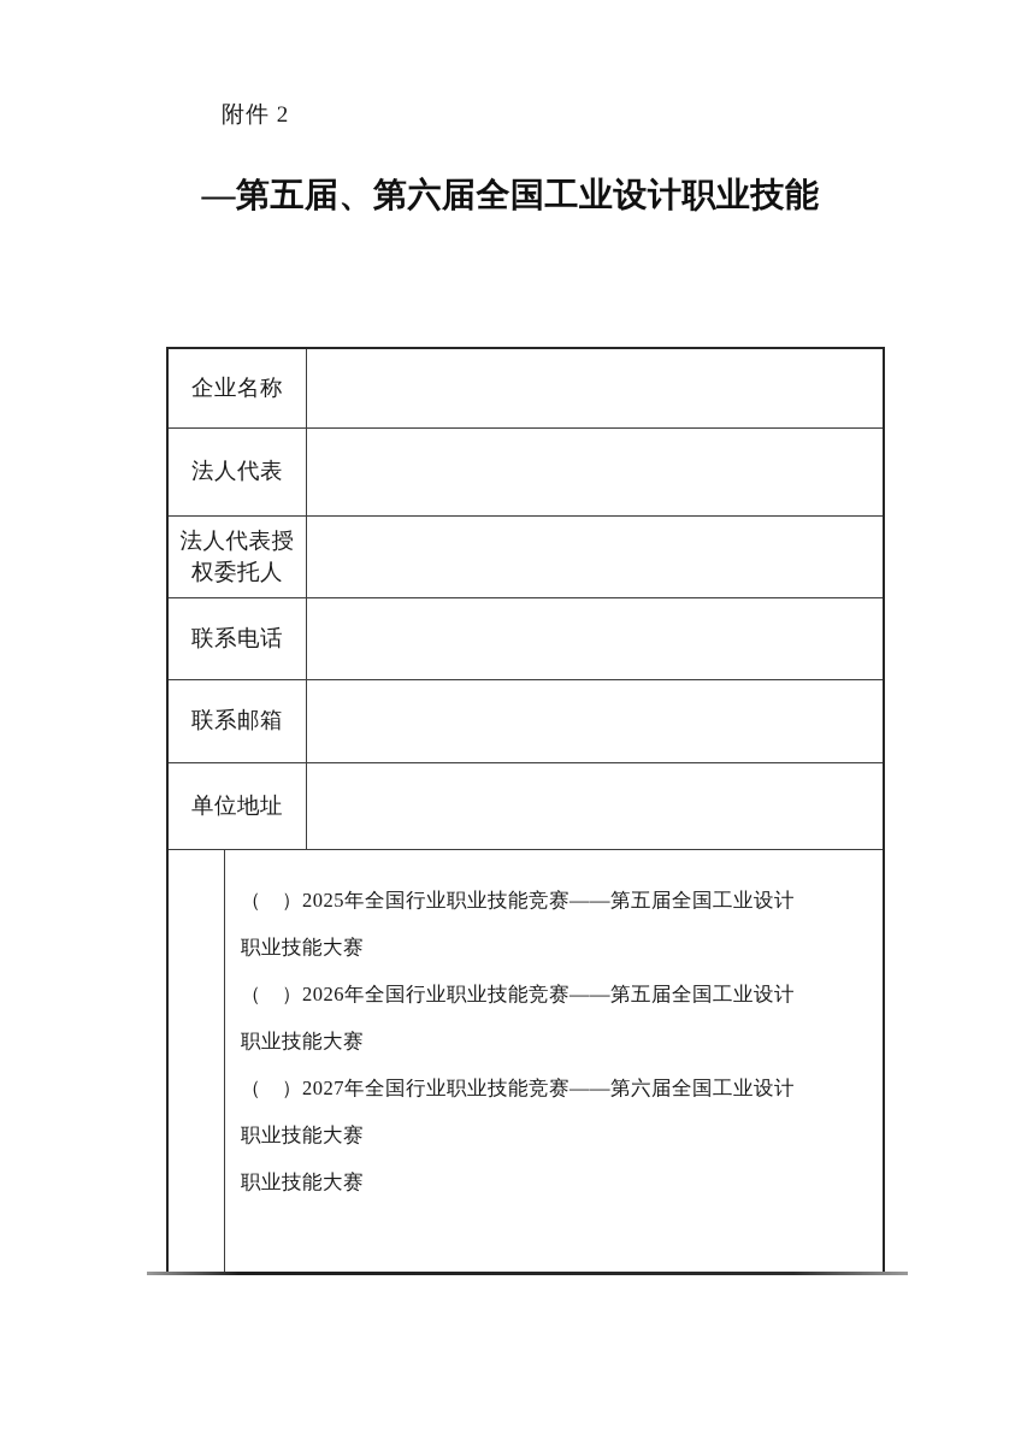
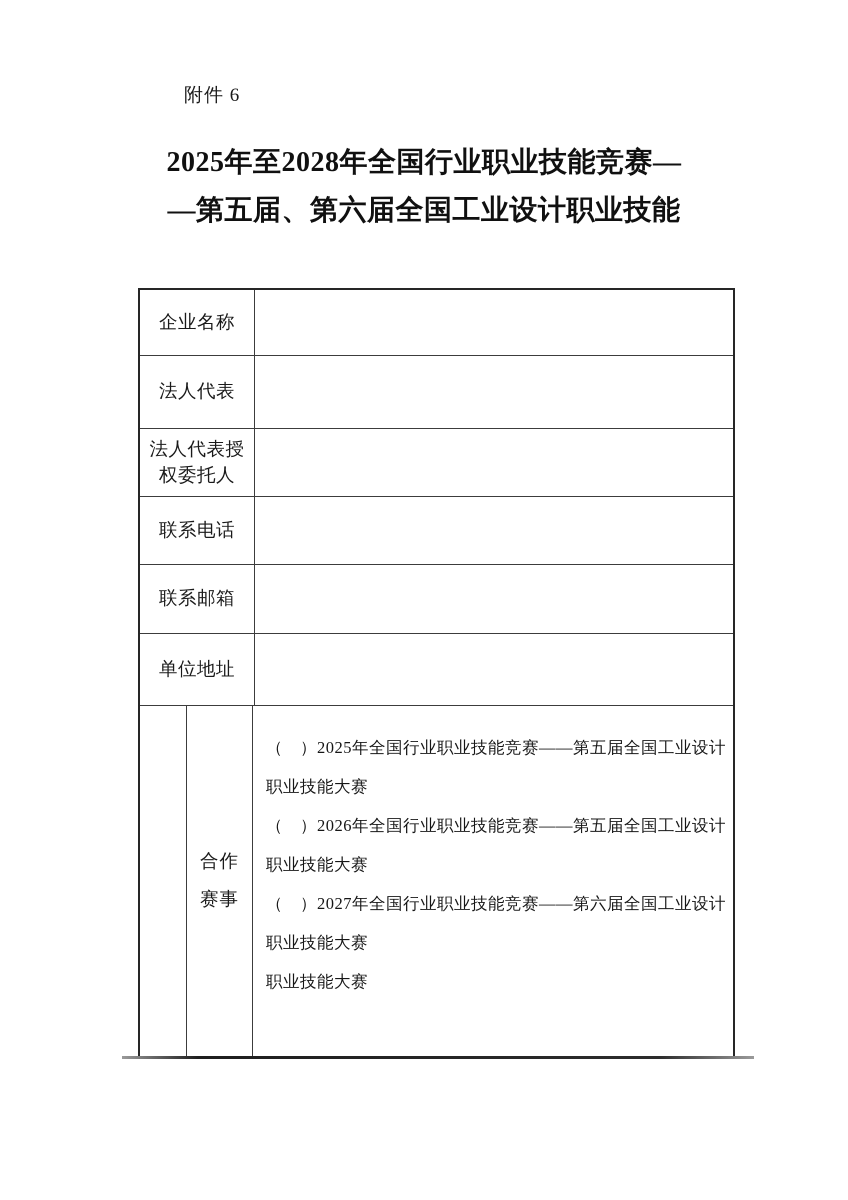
- 附件 2
+ 附件 6
+ 2025年至2028年全国行业职业技能竞赛—
  —第五届、第六届全国工业设计职业技能
  企业名称
  法人代表
  法人代表授权委托人
  联系电话
  联系邮箱
  单位地址
+ 合作
+ 赛事
  （ ）2025年全国行业职业技能竞赛——第五届全国工业设计
  职业技能大赛
  （ ）2026年全国行业职业技能竞赛——第五届全国工业设计
  职业技能大赛
  （ ）2027年全国行业职业技能竞赛——第六届全国工业设计
  职业技能大赛
  职业技能大赛
